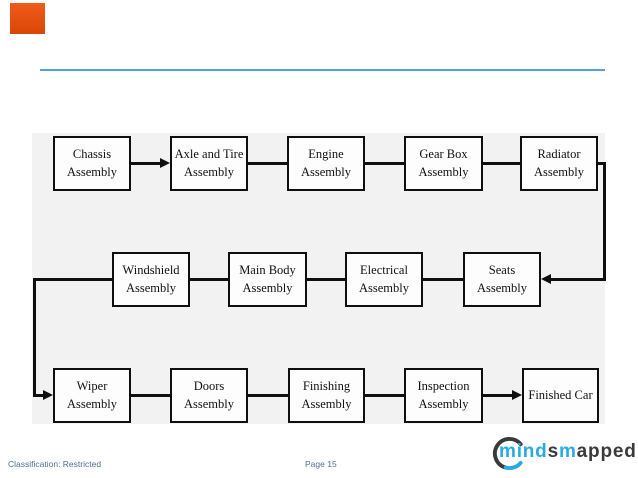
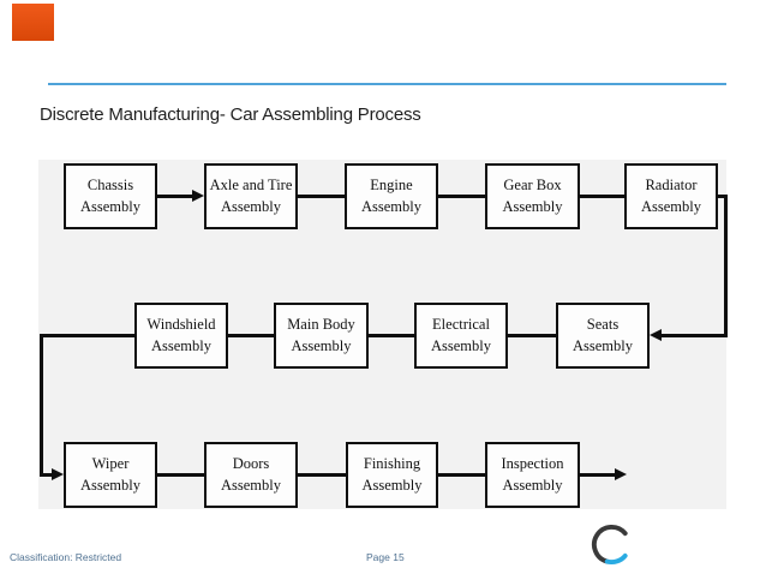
+ Discrete Manufacturing- Car Assembling Process
  Chassis
  Assembly
  Axle and Tire
  Assembly
  Engine
  Assembly
  Gear Box
  Assembly
  Radiator
  Assembly
  Windshield
  Assembly
  Main Body
  Assembly
  Electrical
  Assembly
  Seats
  Assembly
  Wiper
  Assembly
  Doors
  Assembly
  Finishing
  Assembly
  Inspection
  Assembly
- Finished Car
  Classification: Restricted
  Page 15
- mindsmapped
